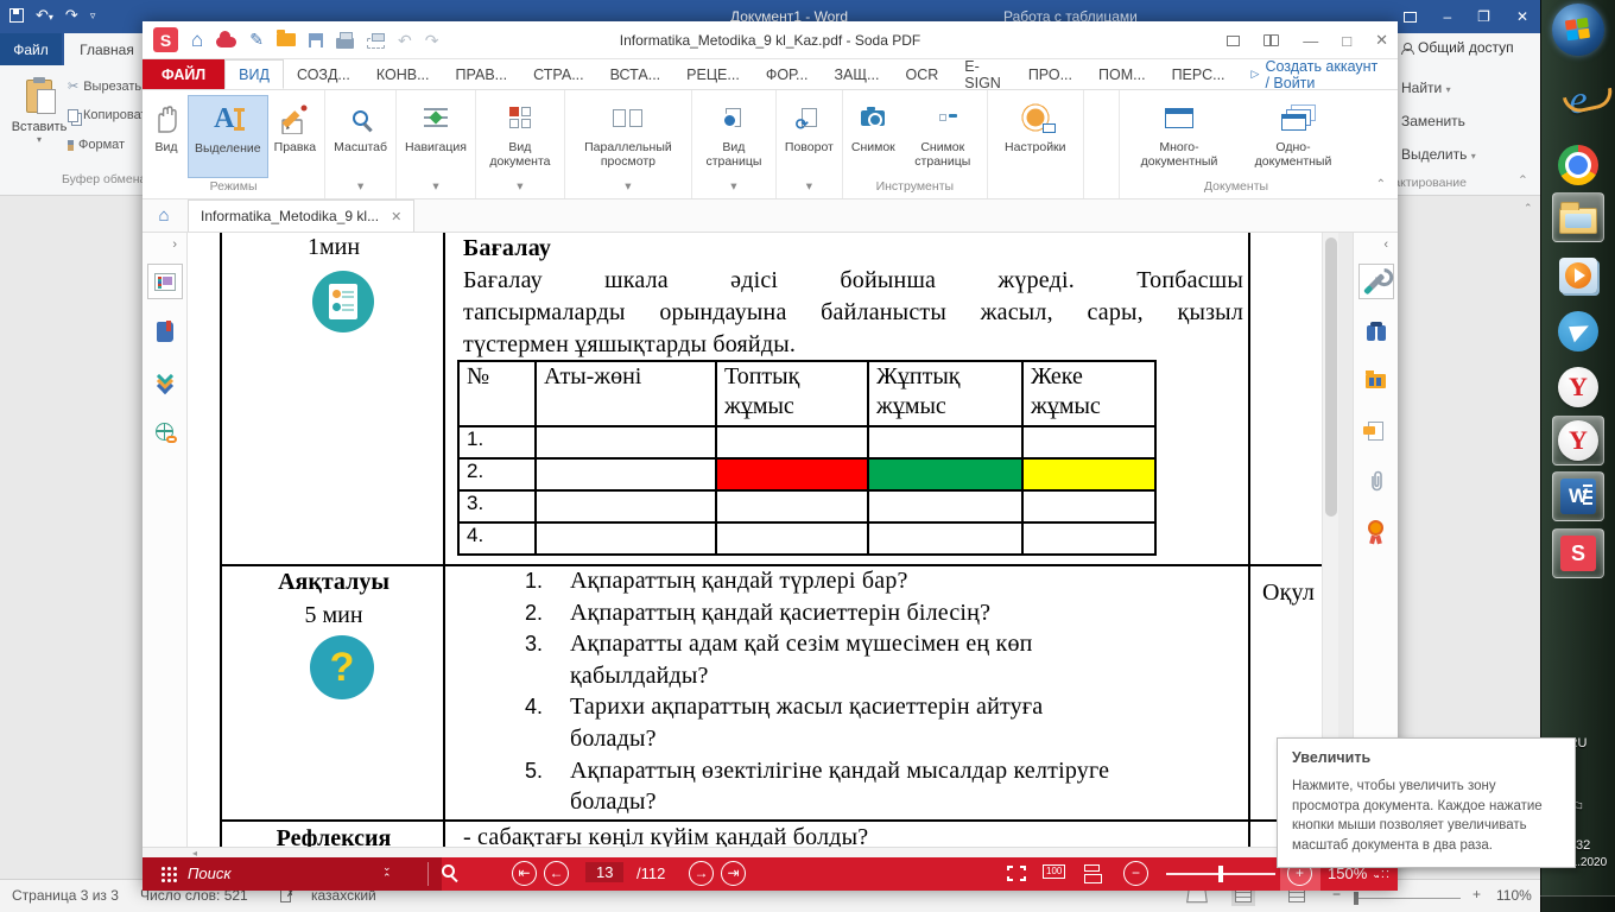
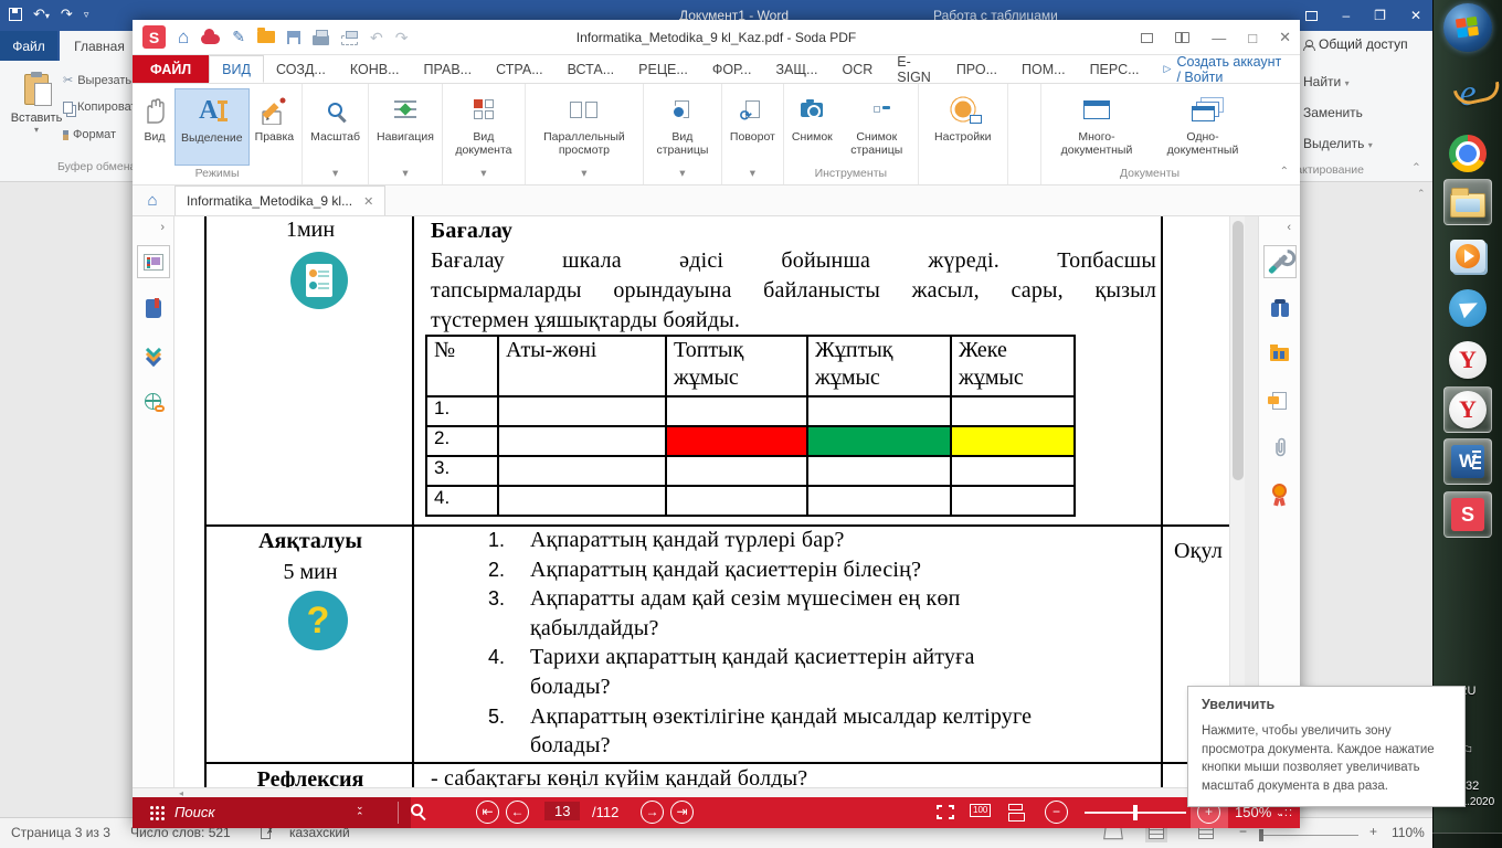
  ↶▾
  ↷
  ▿
  Документ1 - Word
  Работа с таблицами
  –
  ❐
  ✕
  Файл
  Главная
  Общий доступ
  Вставить
  ▾
  ✂
  Вырезать
  Копирова
  Формат
  Буфер обмен
  Найти ▾
  Заменить
  Выделить ▾
  ктирование
  ⌃
  ⌃
  Страница 3 из 3
  Число слов: 521
  казахский
  −
  +
  110%
  S
  ⌂
  ✎
  ↶
  ↷
  Informatika_Metodika_9 kl_Kaz.pdf - Soda PDF
  —
  □
  ✕
  ФАЙЛ
  ВИД
  СОЗД...
  КОНВ...
  ПРАВ...
  СТРА...
  ВСТА...
  РЕЦЕ...
  ФОР...
  ЗАЩ...
  OCR
  E-SIGN
  ПРО...
  ПОМ...
  ПЕРС...
  ▷
  Создать аккаунт / Войти
  Вид
  A
  Выделение
  Правка
  Режимы
  Масштаб
  ▾
  Навигация
  ▾
  Вид документа
  ▾
  Параллельный просмотр
  ▾
  Вид страницы
  ▾
  Поворот
  ▾
  Снимок
  Снимок страницы
  Инструменты
  Настройки
  Много-документный
  Одно-документный
  Документы
  ⌃
  ⌂
  Informatika_Metodika_9 kl...
  ✕
  ›
  1мин
  Бағалау
  Бағалау шкала әдісі бойынша жүреді. Топбасшы
  тапсырмаларды орындауына байланысты жасыл, сары, қызыл
  түстермен ұяшықтарды бояйды.
  №	Аты-жөні	Топтық жұмыс	Жұптық жұмыс	Жеке жұмыс
  1.
  2.
  3.
  4.
  Аяқталуы
  5 мин
  ?
  1.
  Ақпараттың қандай түрлері бар?
  2.
  Ақпараттың қандай қасиеттерін білесің?
  3.
  Ақпаратты адам қай сезім мүшесімен ең көп
  қабылдайды?
  4.
- Тарихи ақпараттың жасыл қасиеттерін айтуға
+ Тарихи ақпараттың қандай қасиеттерін айтуға
  болады?
  5.
  Ақпараттың өзектілігіне қандай мысалдар келтіруге
  болады?
  Оқул
  Рефлексия
  - сабақтағы көңіл күйім қандай болды?
  ‹
  ◂
  Поиск
  ⌄
  ⌃
  ⇤
  ←
  13
  /112
  →
  ⇥
  100
  −
  +
  150%
  ⌄
  .::
  e
  Y
  Y
  W
  S
  ⚐
  Увеличить
  Нажмите, чтобы увеличить зону просмотра документа. Каждое нажатие кнопки мыши позволяет увеличивать масштаб документа в два раза.
